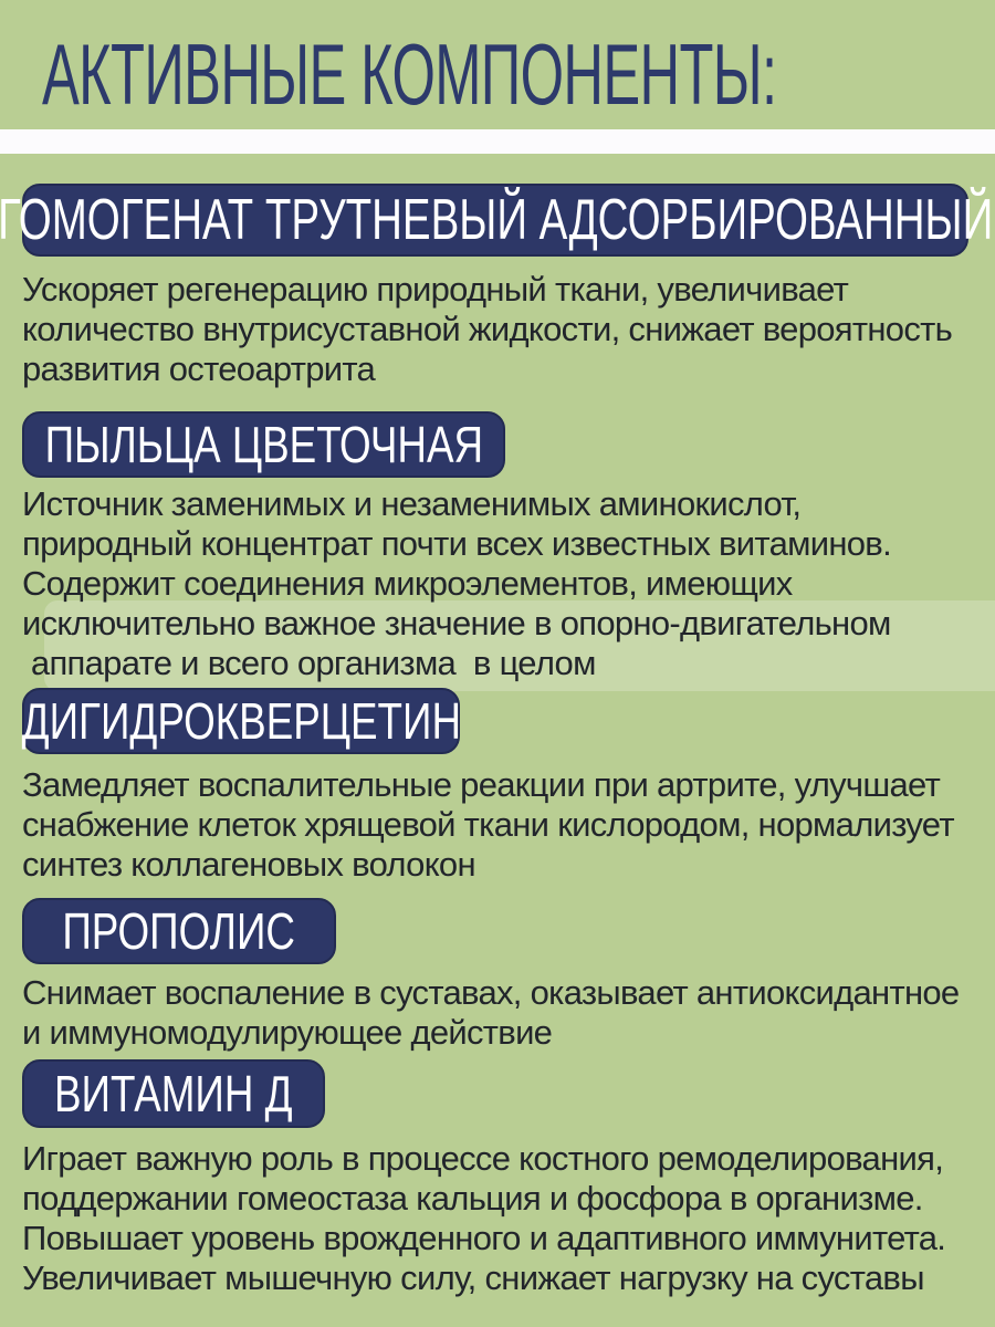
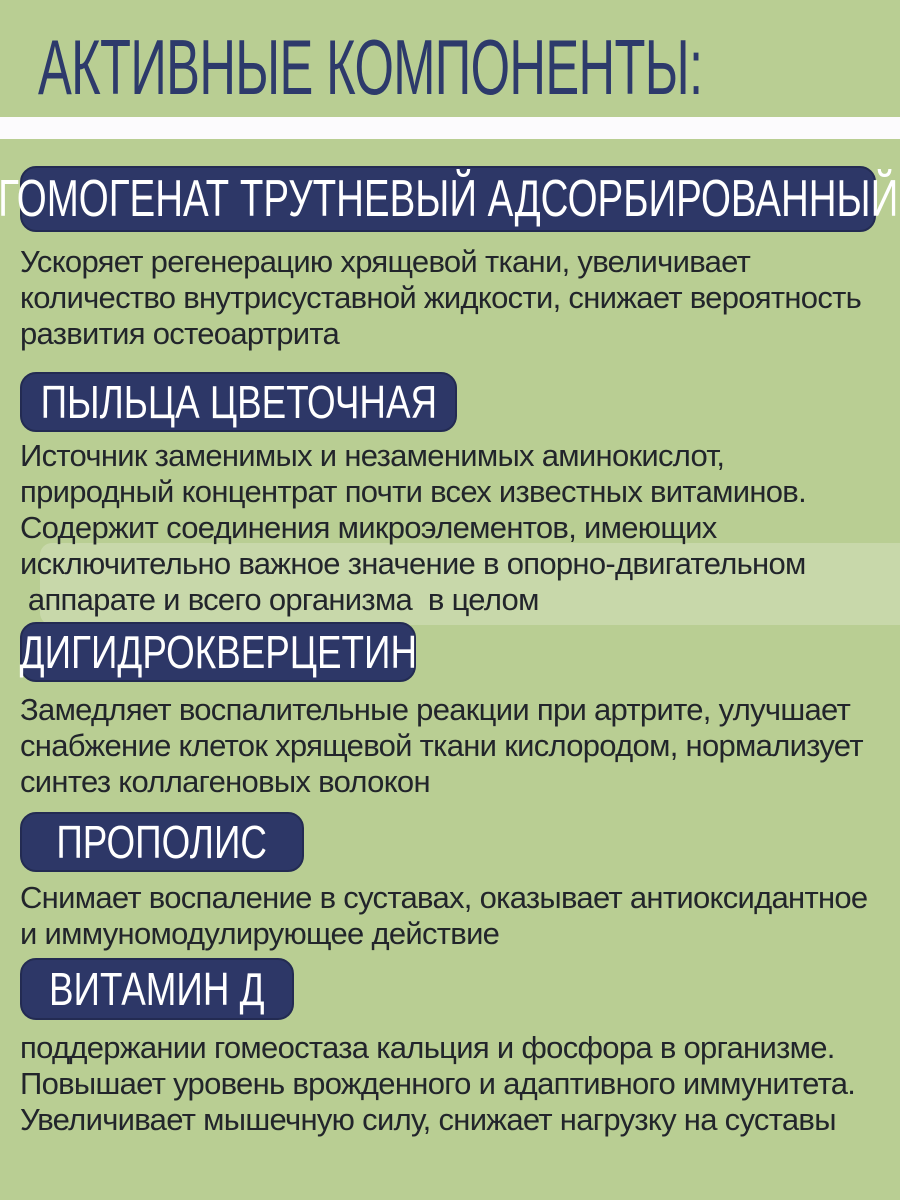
  АКТИВНЫЕ КОМПОНЕНТЫ:
  ГОМОГЕНАТ ТРУТНЕВЫЙ АДСОРБИРОВАННЫЙ
- Ускоряет регенерацию природный ткани, увеличивает
+ Ускоряет регенерацию хрящевой ткани, увеличивает
  количество внутрисуставной жидкости, снижает вероятность
  развития остеоартрита
  ПЫЛЬЦА ЦВЕТОЧНАЯ
  Источник заменимых и незаменимых аминокислот,
  природный концентрат почти всех известных витаминов.
  Содержит соединения микроэлементов, имеющих
  исключительно важное значение в опорно-двигательном
  аппарате и всего организма в целом
  ДИГИДРОКВЕРЦЕТИН
  Замедляет воспалительные реакции при артрите, улучшает
  снабжение клеток хрящевой ткани кислородом, нормализует
  синтез коллагеновых волокон
  ПРОПОЛИС
  Снимает воспаление в суставах, оказывает антиоксидантное
  и иммуномодулирующее действие
  ВИТАМИН Д
- Играет важную роль в процессе костного ремоделирования,
  поддержании гомеостаза кальция и фосфора в организме.
  Повышает уровень врожденного и адаптивного иммунитета.
  Увеличивает мышечную силу, снижает нагрузку на суставы
